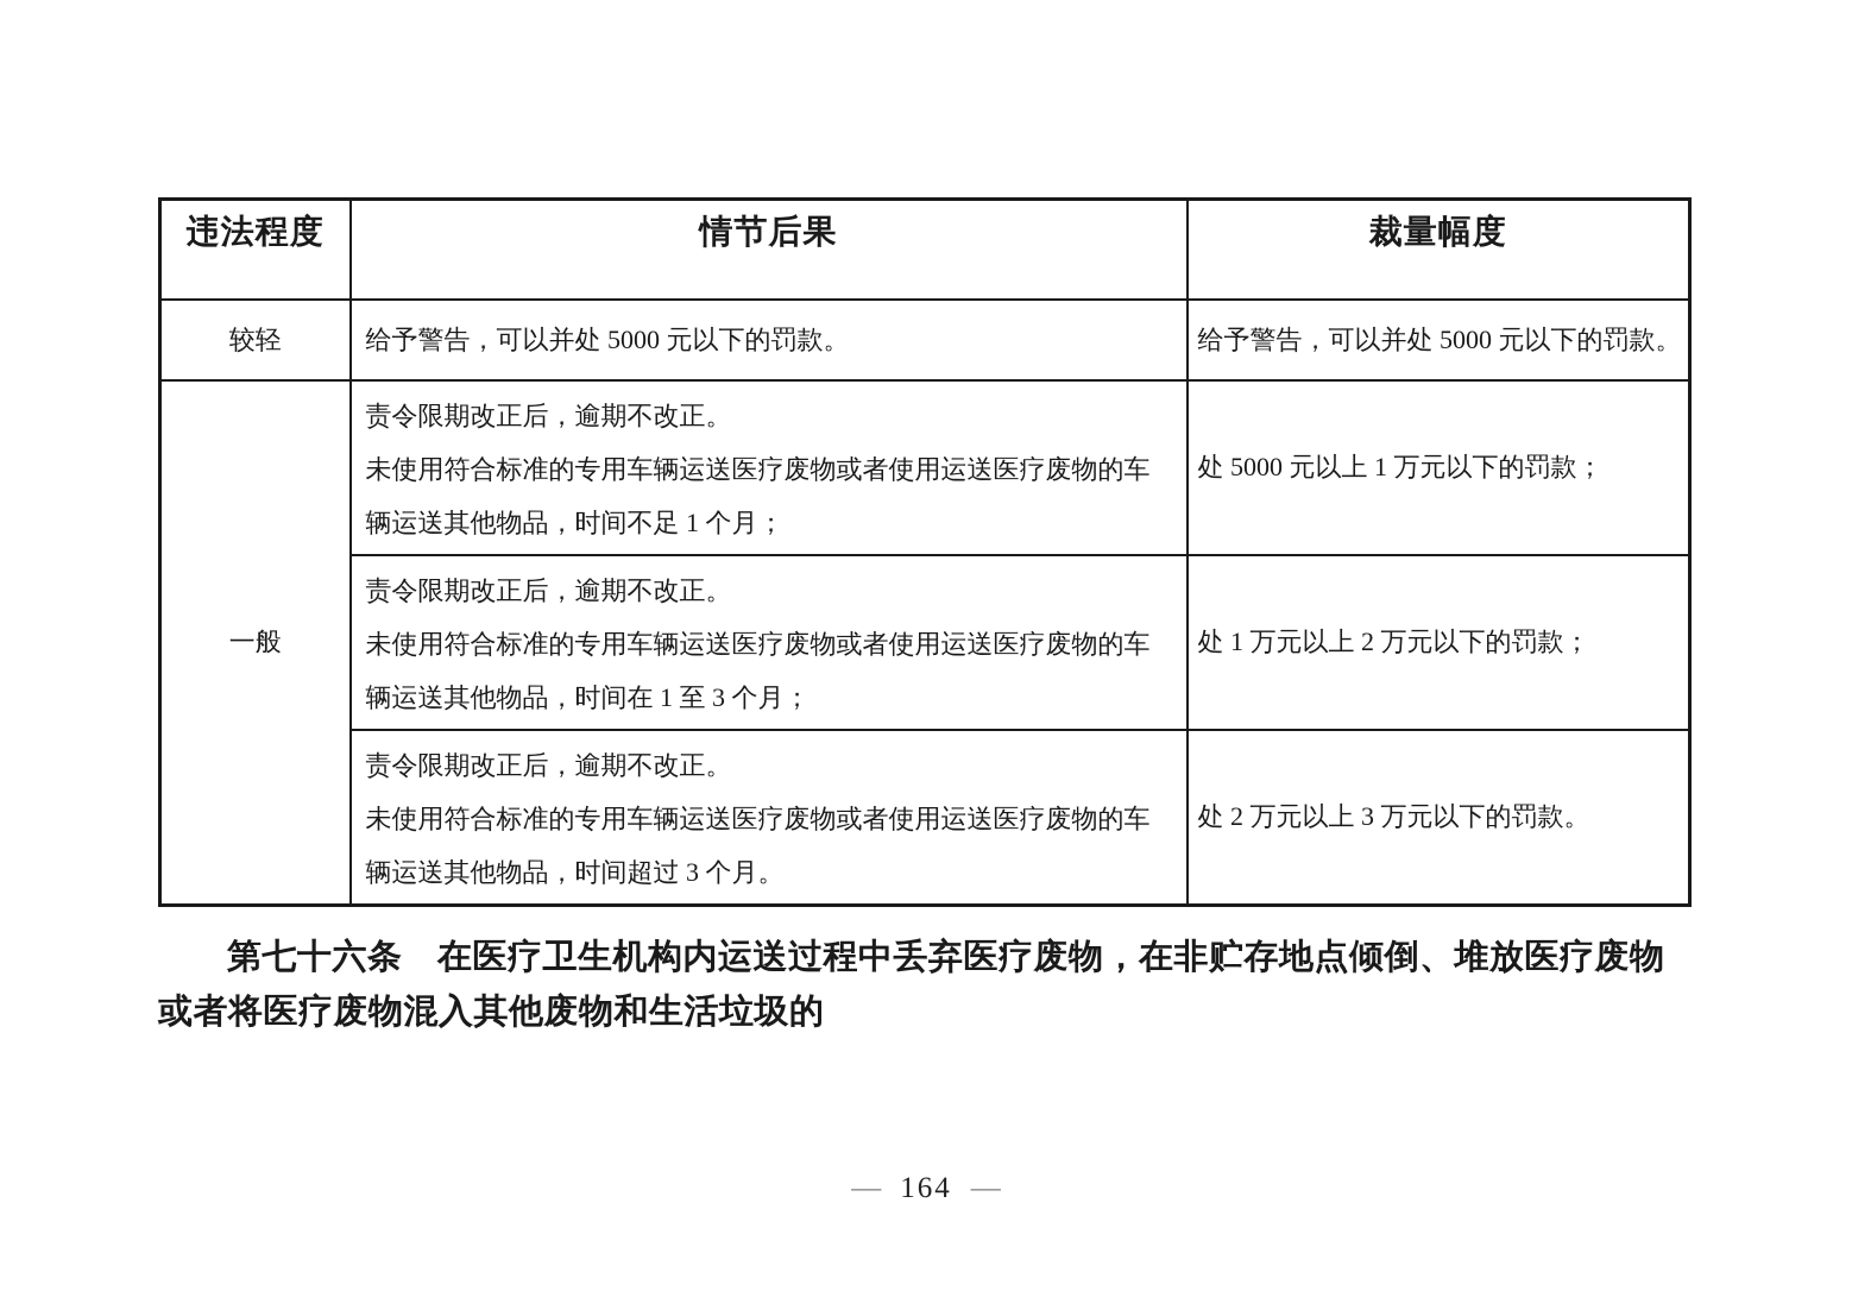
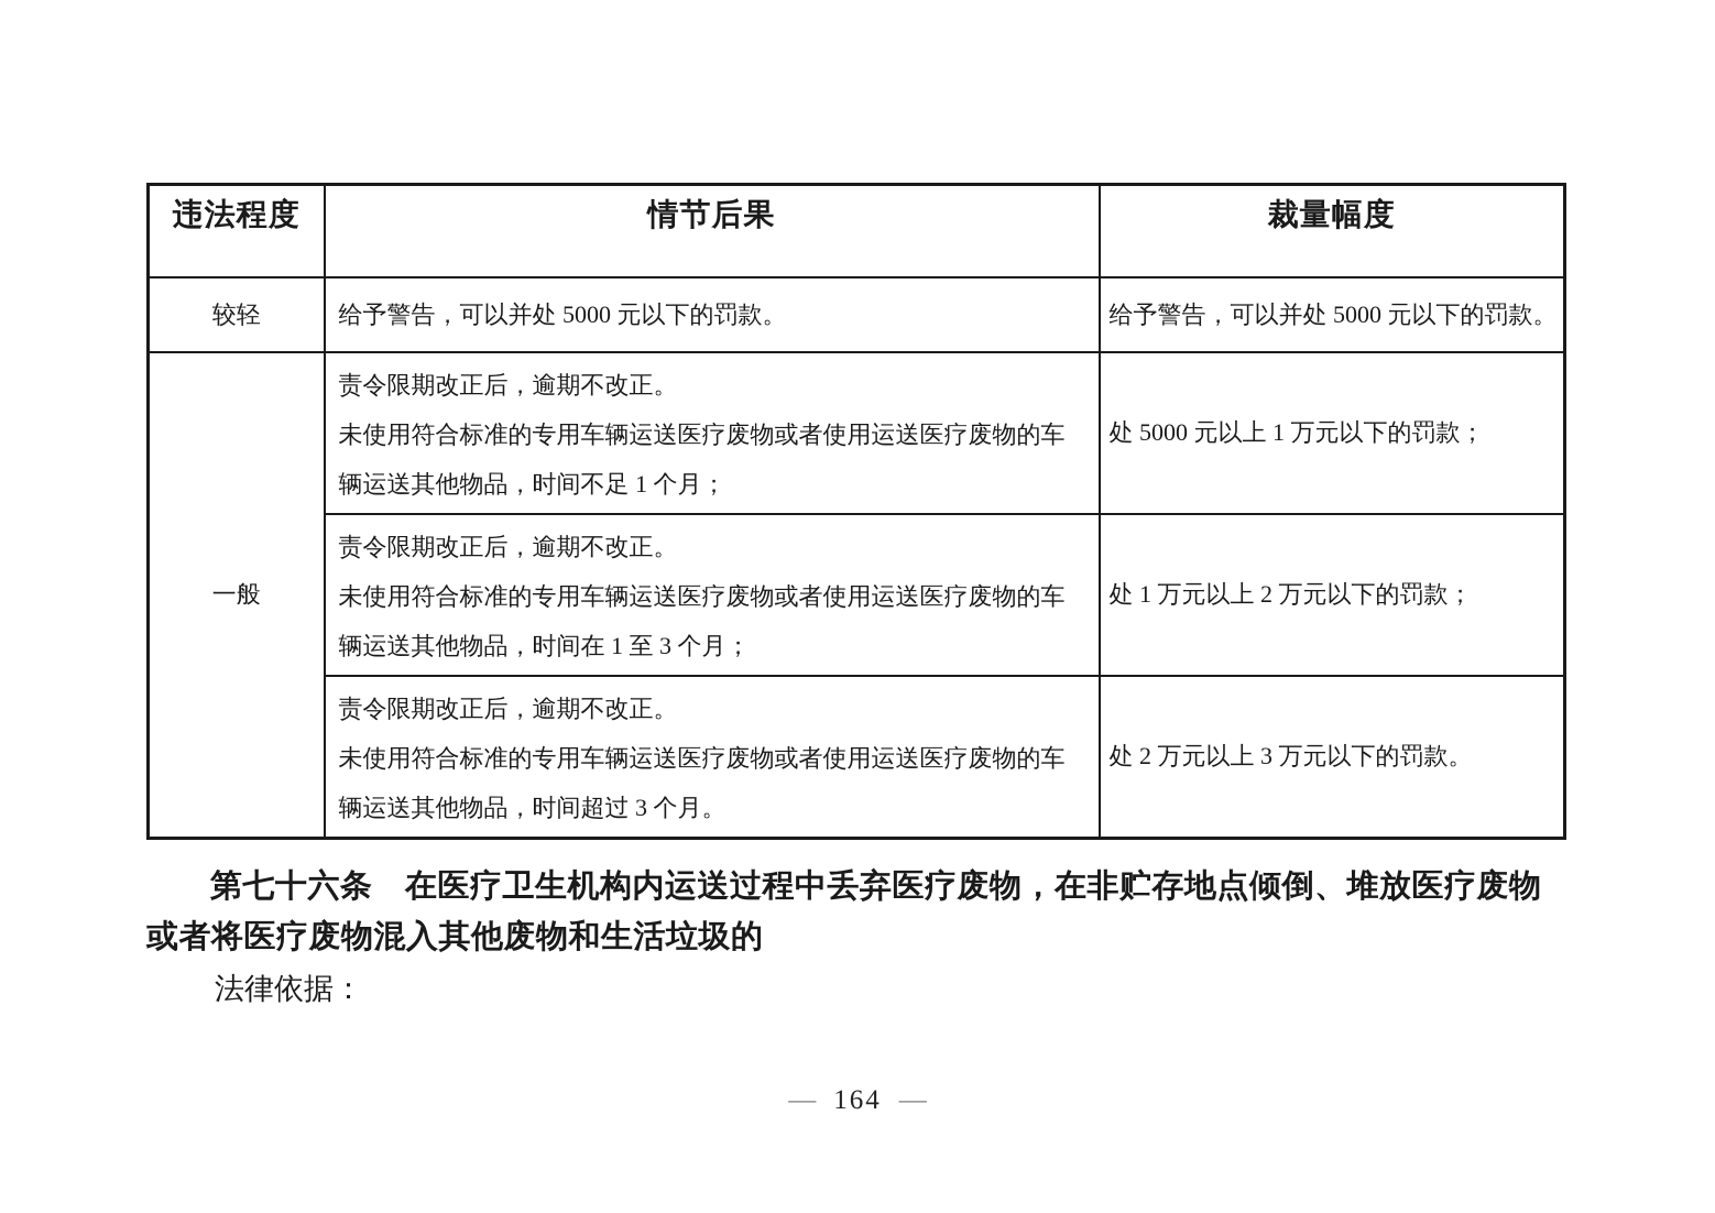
  违法程度	情节后果	裁量幅度
  较轻	给予警告，可以并处 5000 元以下的罚款。	给予警告，可以并处 5000 元以下的罚款。
  一般	责令限期改正后，逾期不改正。 未使用符合标准的专用车辆运送医疗废物或者使用运送医疗废物的车 辆运送其他物品，时间不足 1 个月；	处 5000 元以上 1 万元以下的罚款；
  责令限期改正后，逾期不改正。 未使用符合标准的专用车辆运送医疗废物或者使用运送医疗废物的车 辆运送其他物品，时间在 1 至 3 个月；	处 1 万元以上 2 万元以下的罚款；
  责令限期改正后，逾期不改正。 未使用符合标准的专用车辆运送医疗废物或者使用运送医疗废物的车 辆运送其他物品，时间超过 3 个月。	处 2 万元以上 3 万元以下的罚款。
  第七十六条 在医疗卫生机构内运送过程中丢弃医疗废物，在非贮存地点倾倒、堆放医疗废物
  或者将医疗废物混入其他废物和生活垃圾的
+ 法律依据：
  — 164 —
